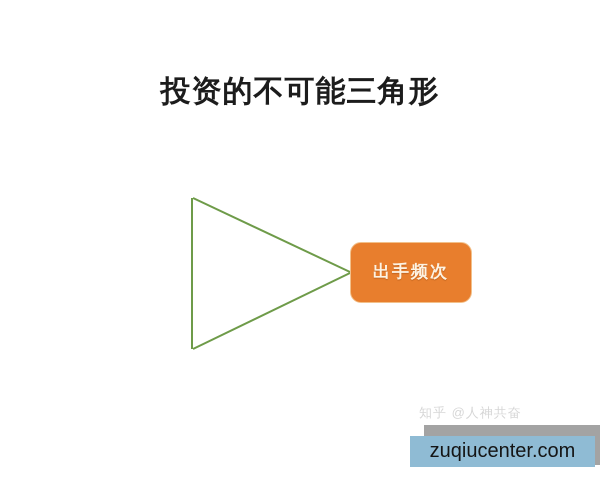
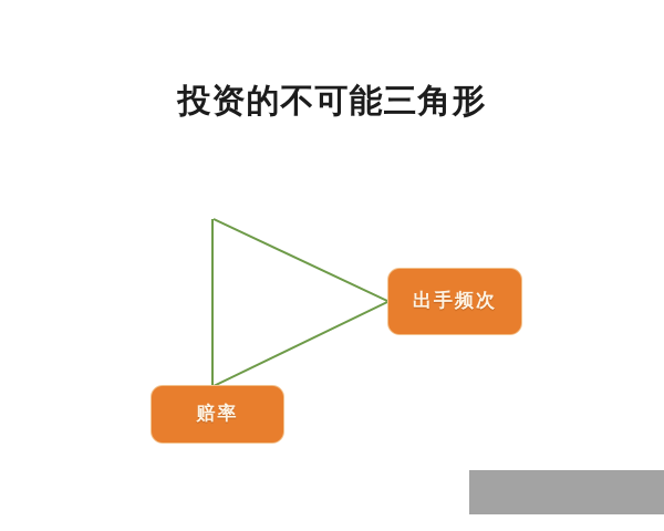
  投资的不可能三角形
+ 赔率
  出手频次
- 知乎 @人神共奋
- zuqiucenter.com
